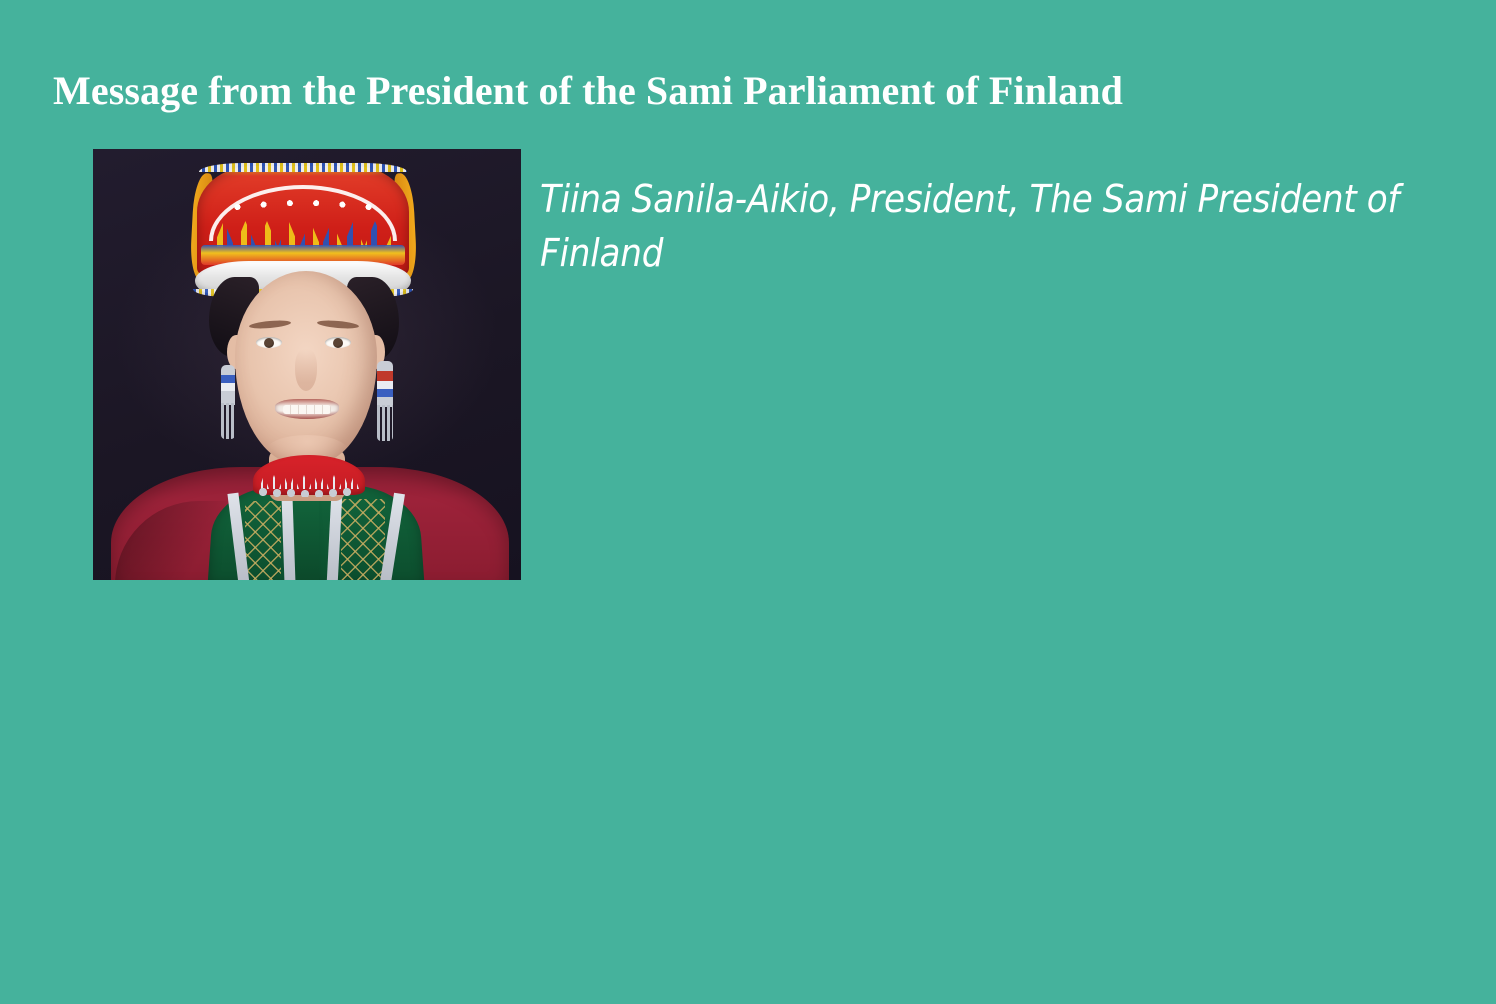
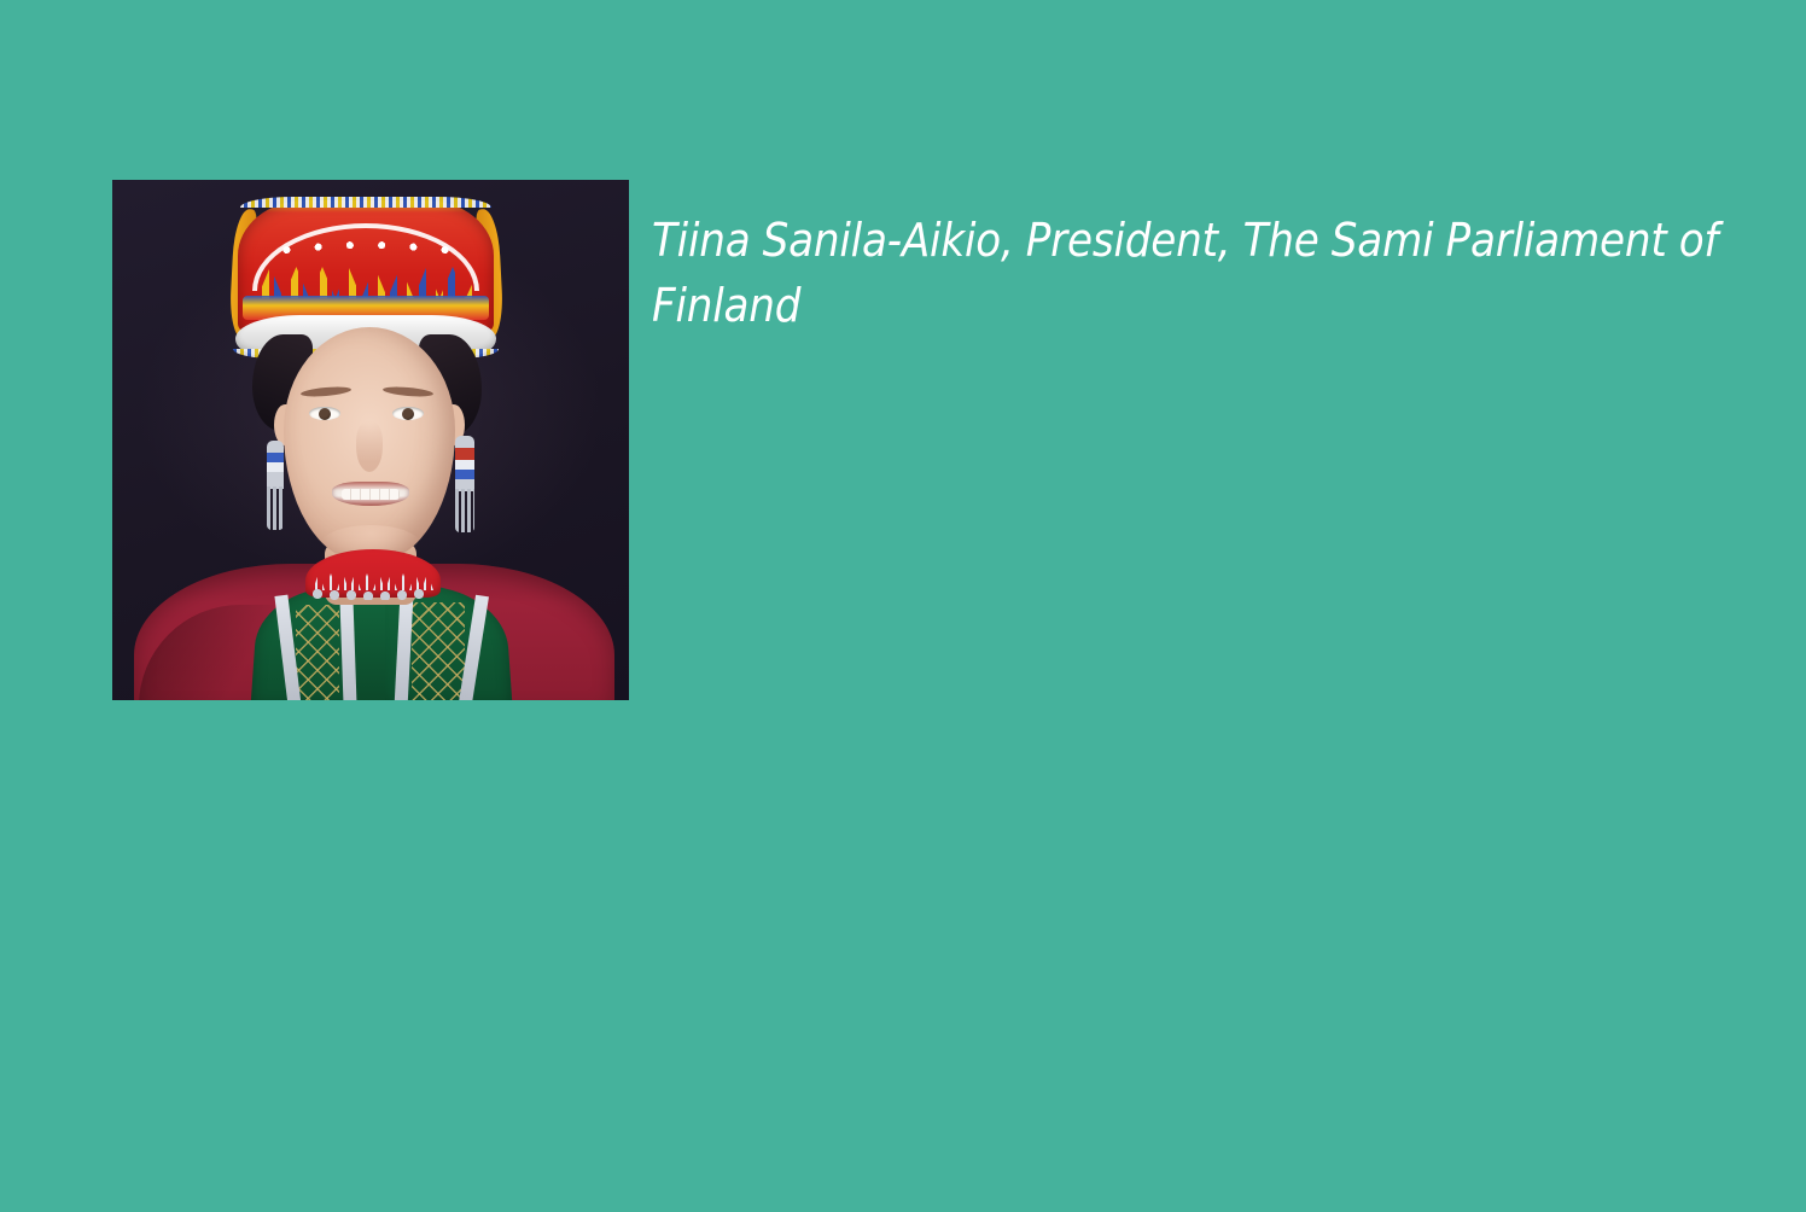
- Message from the President of the Sami Parliament of Finland
- Tiina Sanila-Aikio, President, The Sami President of Finland
+ Tiina Sanila-Aikio, President, The Sami Parliament of Finland
